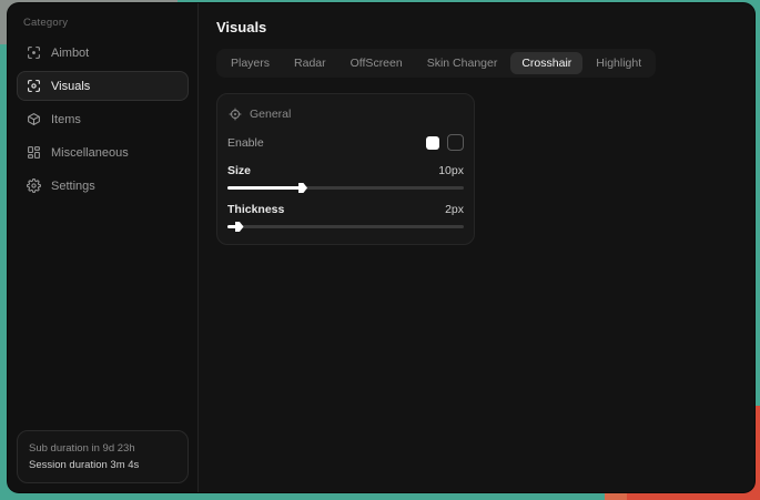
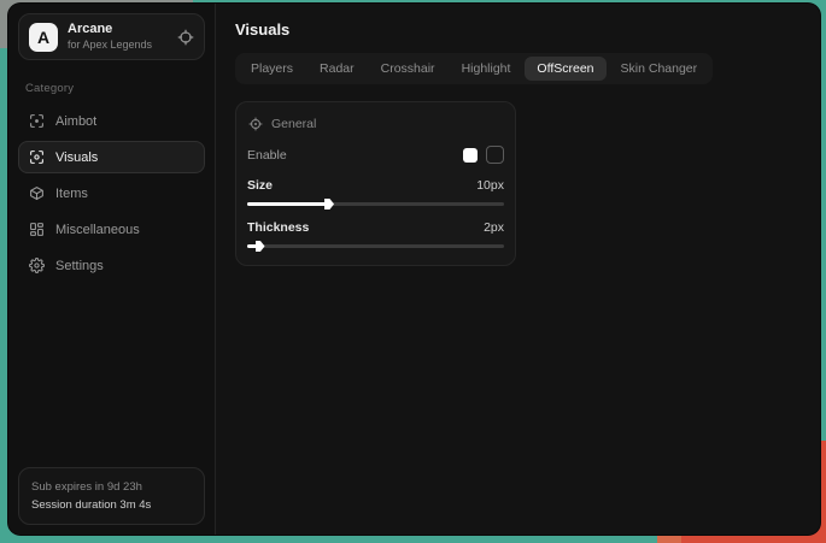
+ A
+ Arcane
+ for Apex Legends
  Category
  Aimbot
  Visuals
  Items
  Miscellaneous
  Settings
- Sub duration in 9d 23h
+ Sub expires in 9d 23h
  Session duration 3m 4s
  Visuals
  Players
  Radar
- OffScreen
+ Crosshair
- Skin Changer
+ Highlight
- Crosshair
+ OffScreen
- Highlight
+ Skin Changer
  General
  Enable
  Size
  10px
  Thickness
  2px
